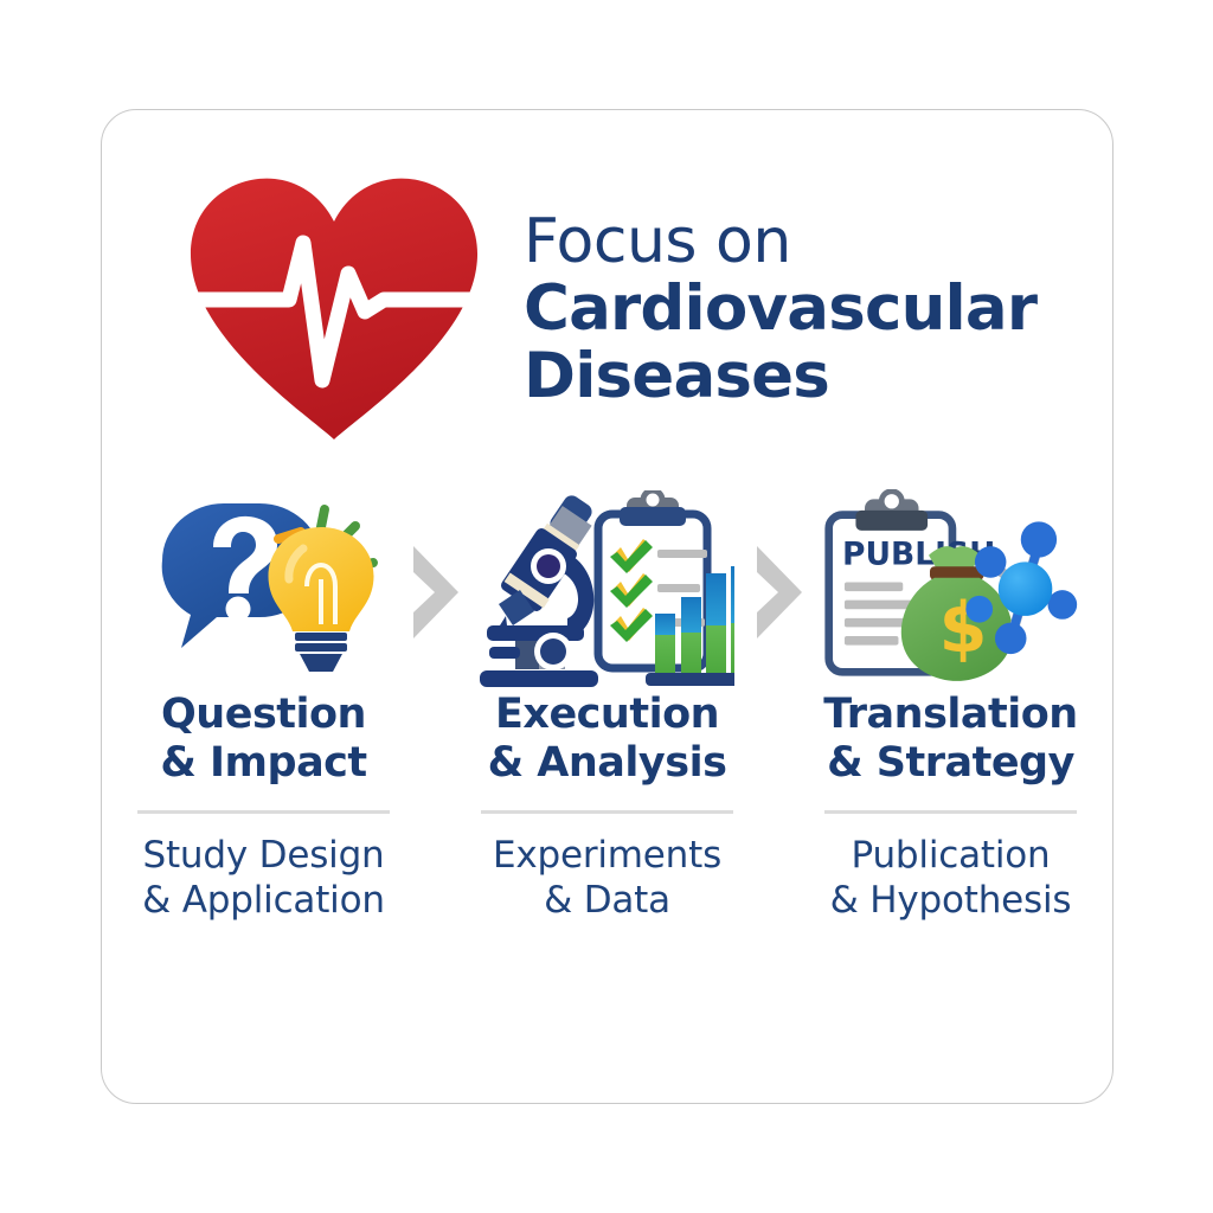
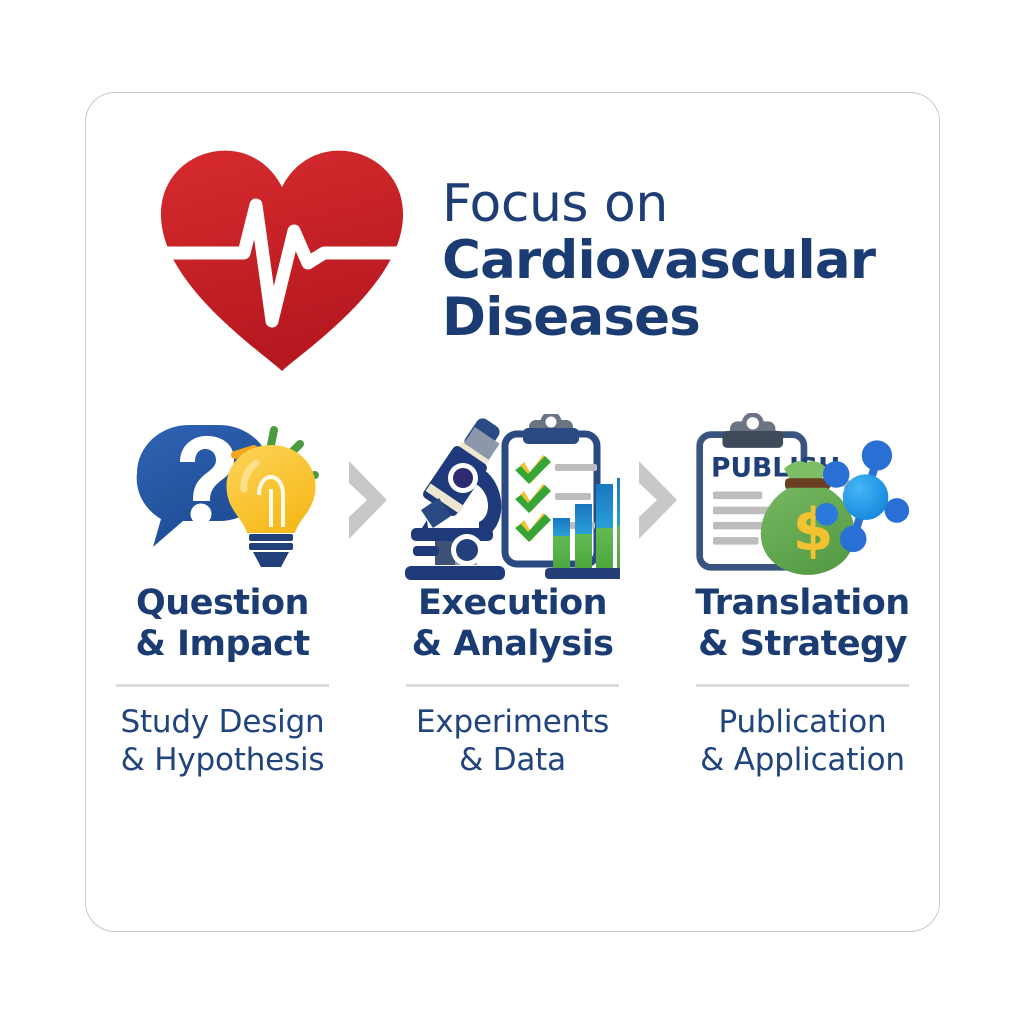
  Focus on
  Cardiovascular
  Diseases
  $
  Question
  & Impact
  Study Design
- & Application
+ & Hypothesis
  Execution
  & Analysis
  Experiments
  & Data
  Translation
  & Strategy
  Publication
- & Hypothesis
+ & Application
